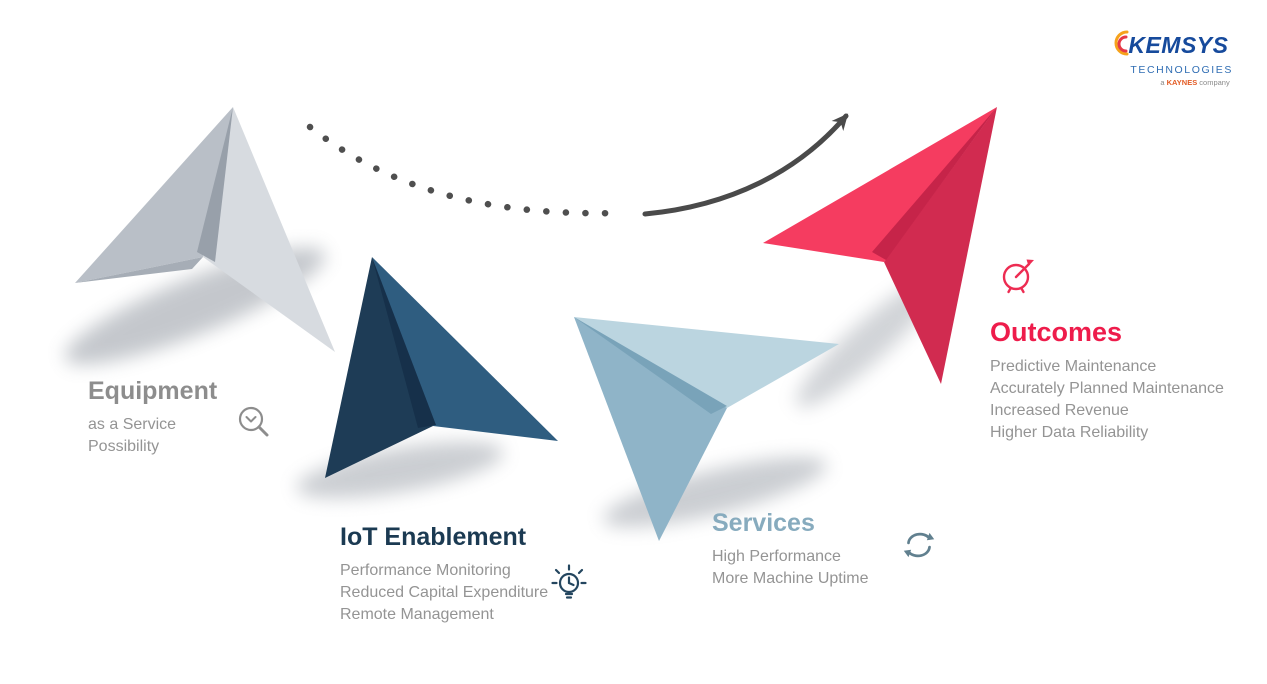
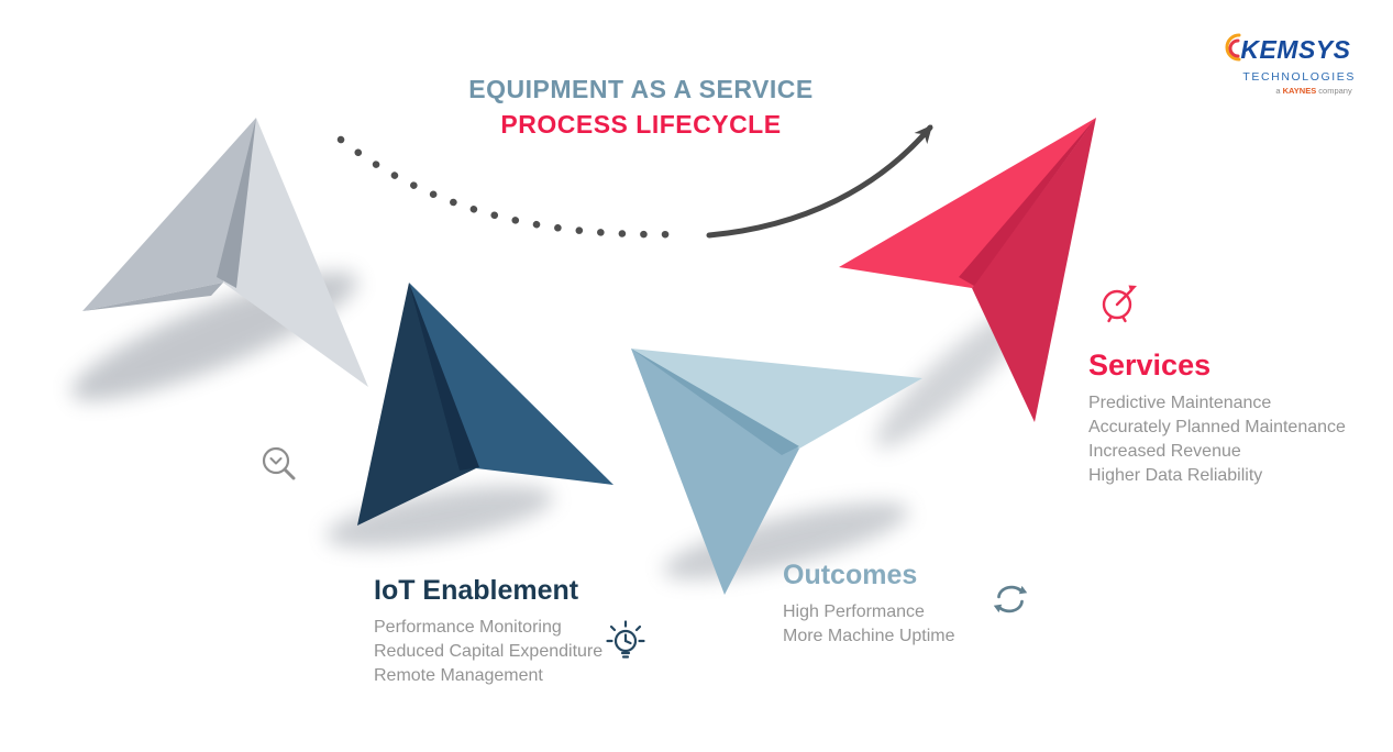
+ EQUIPMENT AS A SERVICE
+ PROCESS LIFECYCLE
  KEMSYS
  TECHNOLOGIES
  a KAYNES company
- Equipment
- as a Service
- Possibility
  IoT Enablement
  Performance Monitoring
  Reduced Capital Expenditure
  Remote Management
- Services
+ Outcomes
  High Performance
  More Machine Uptime
- Outcomes
+ Services
  Predictive Maintenance
  Accurately Planned Maintenance
  Increased Revenue
  Higher Data Reliability
